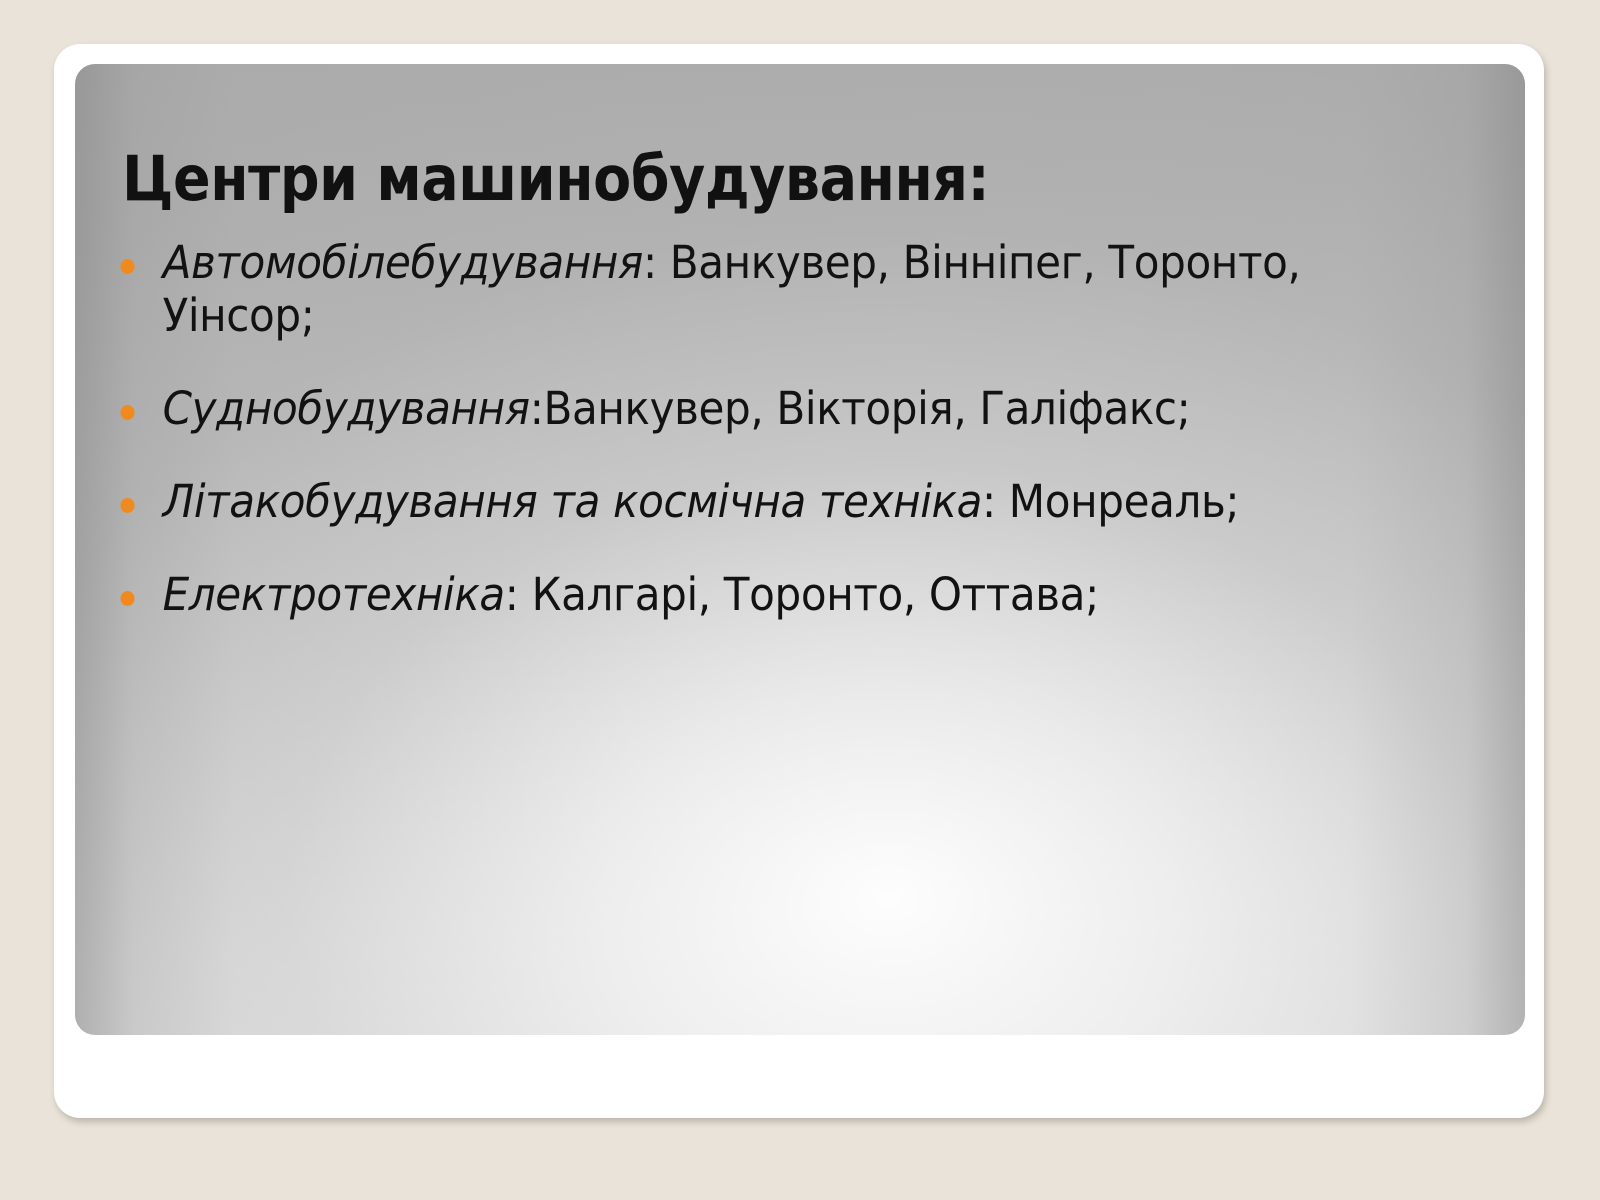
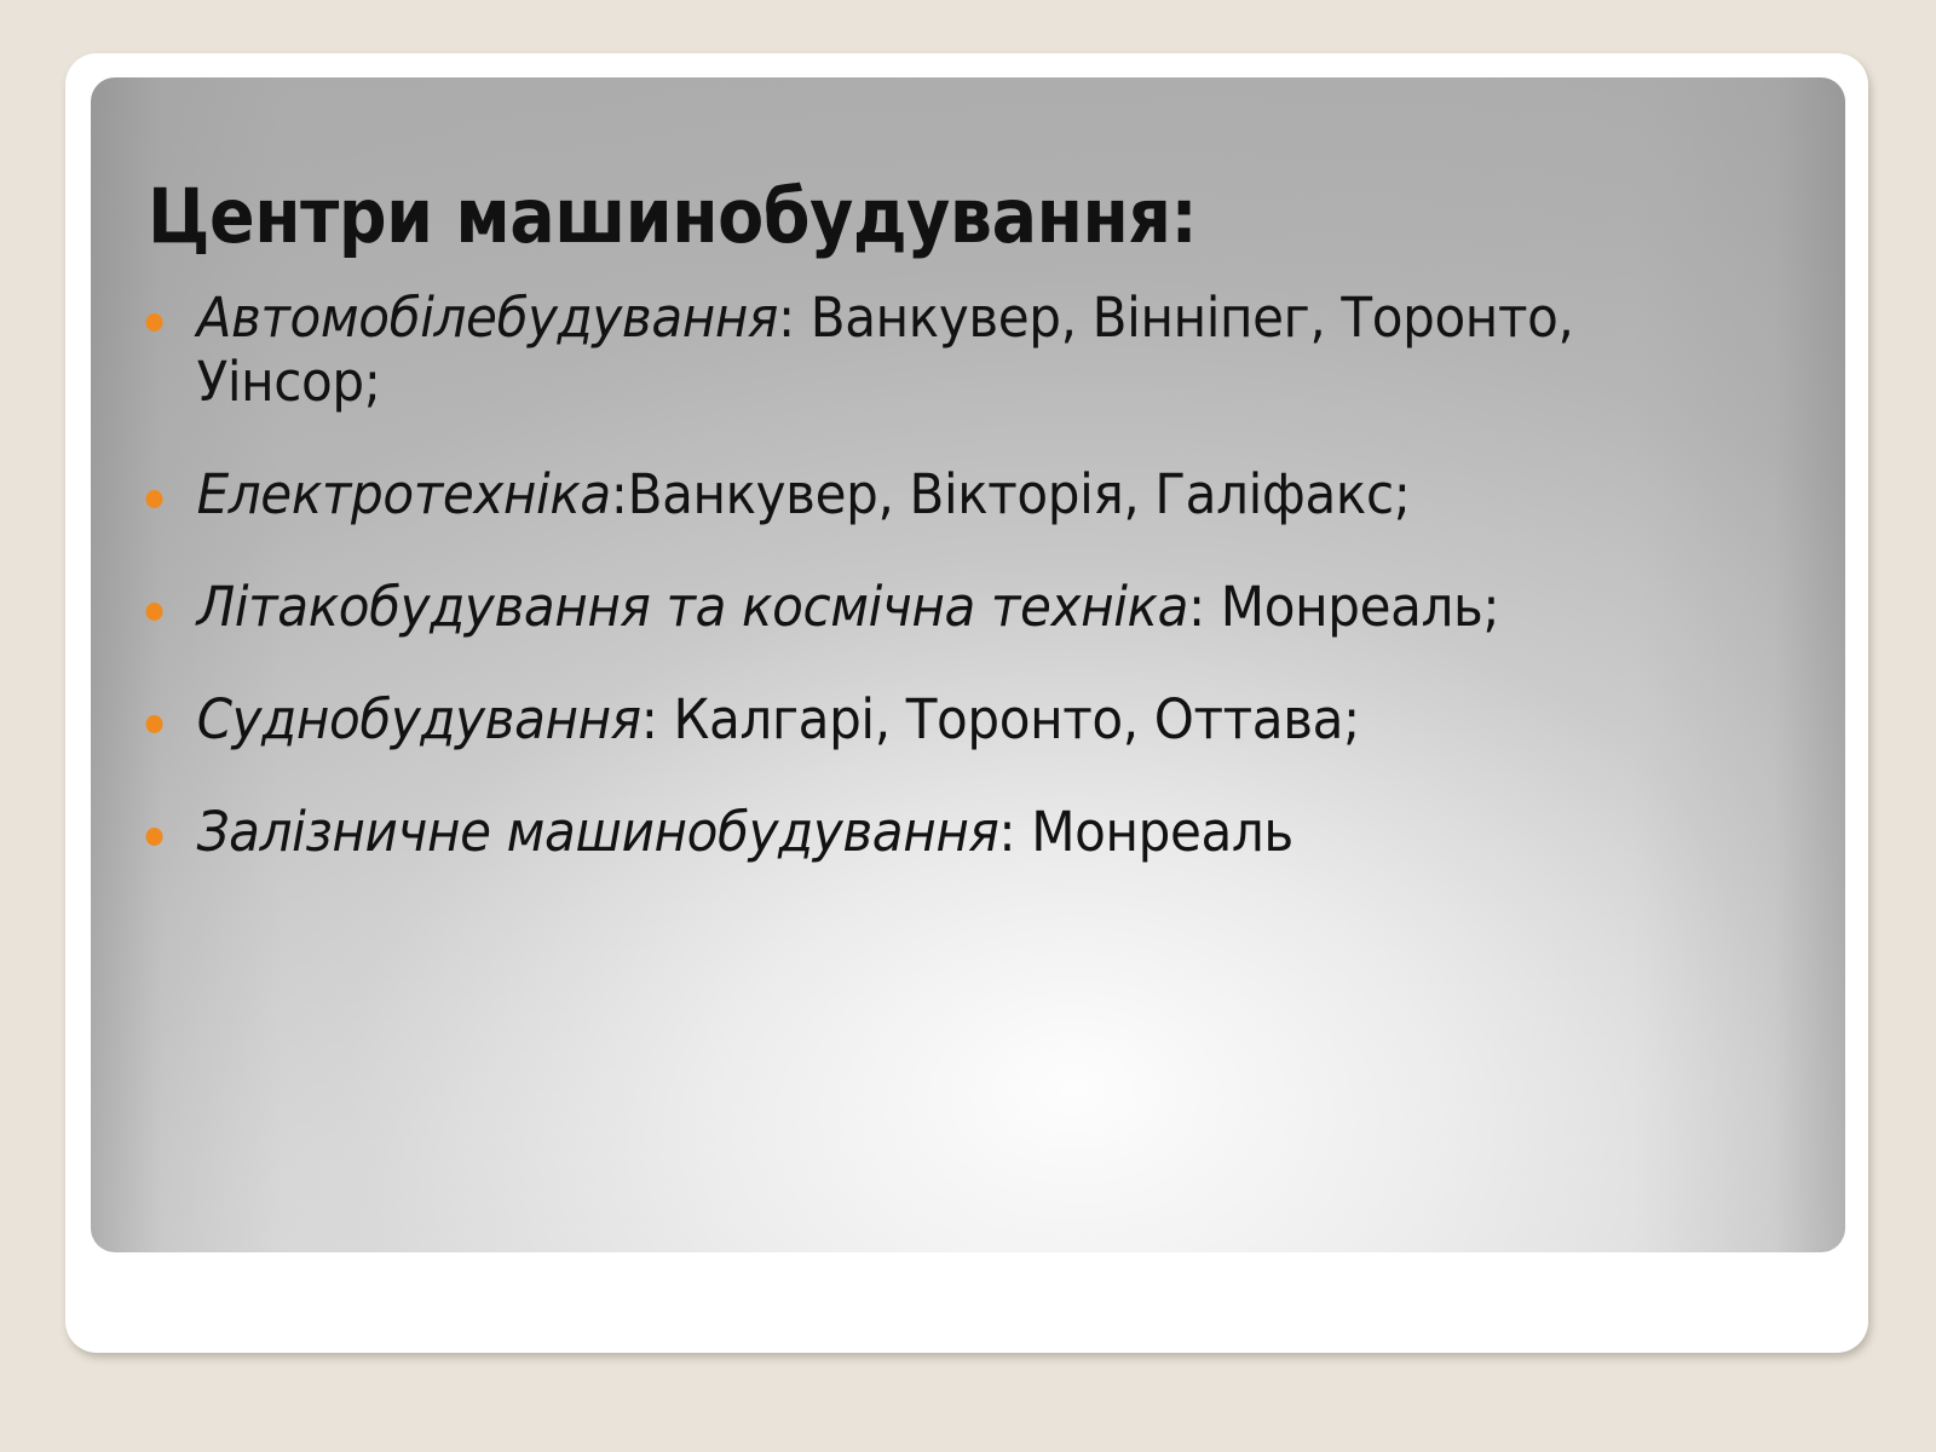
  Центри машинобудування:
  Автомобілебудування: Ванкувер, Вінніпег, Торонто, Уінсор;
- Суднобудування:Ванкувер, Вікторія, Галіфакс;
+ Електротехніка:Ванкувер, Вікторія, Галіфакс;
  Літакобудування та космічна техніка: Монреаль;
- Електротехніка: Калгарі, Торонто, Оттава;
+ Суднобудування: Калгарі, Торонто, Оттава;
+ Залізничне машинобудування: Монреаль
